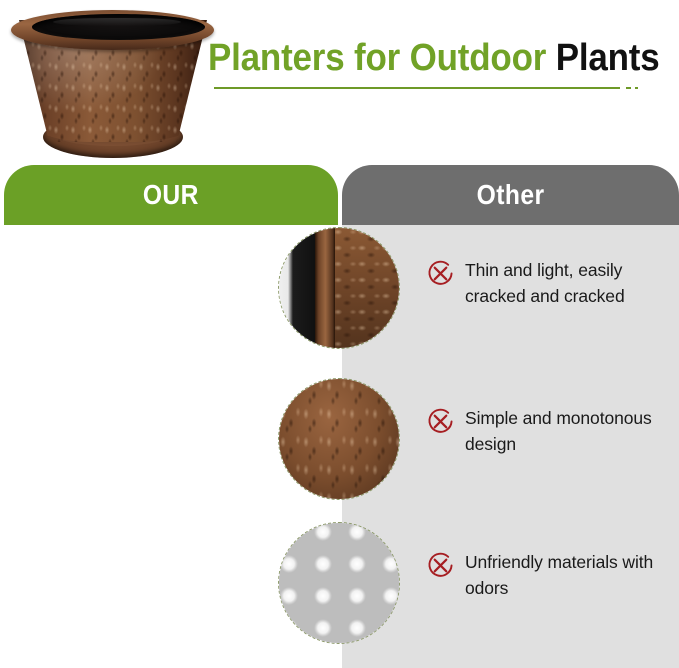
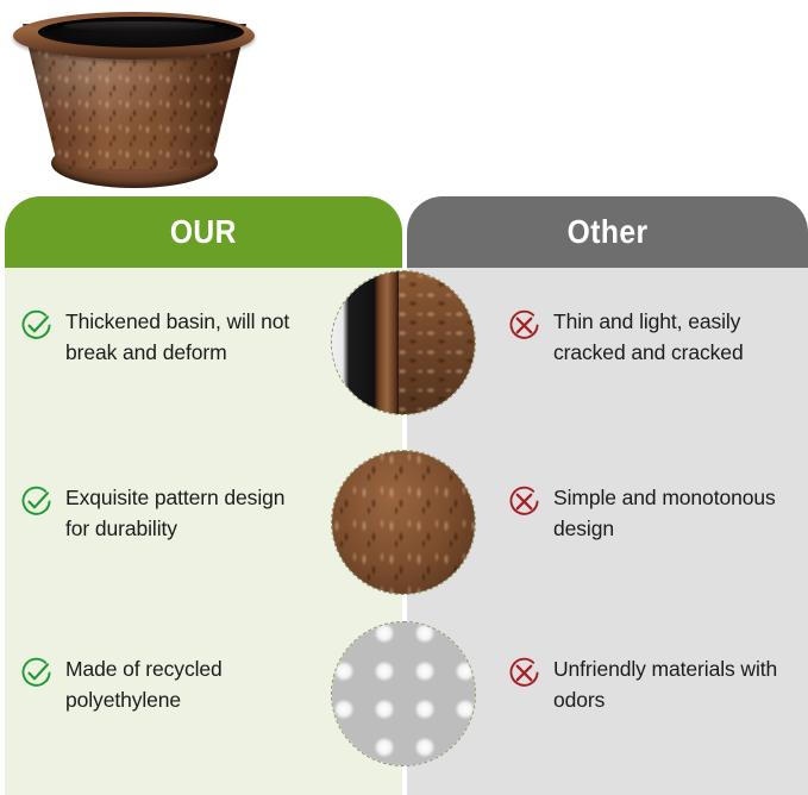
- Planters for Outdoor Plants
  OUR
+ Thickened basin, will not break and deform
+ Exquisite pattern design for durability
+ Made of recycled polyethylene
  Other
  Thin and light, easily cracked and cracked
  Simple and monotonous design
  Unfriendly materials with odors
